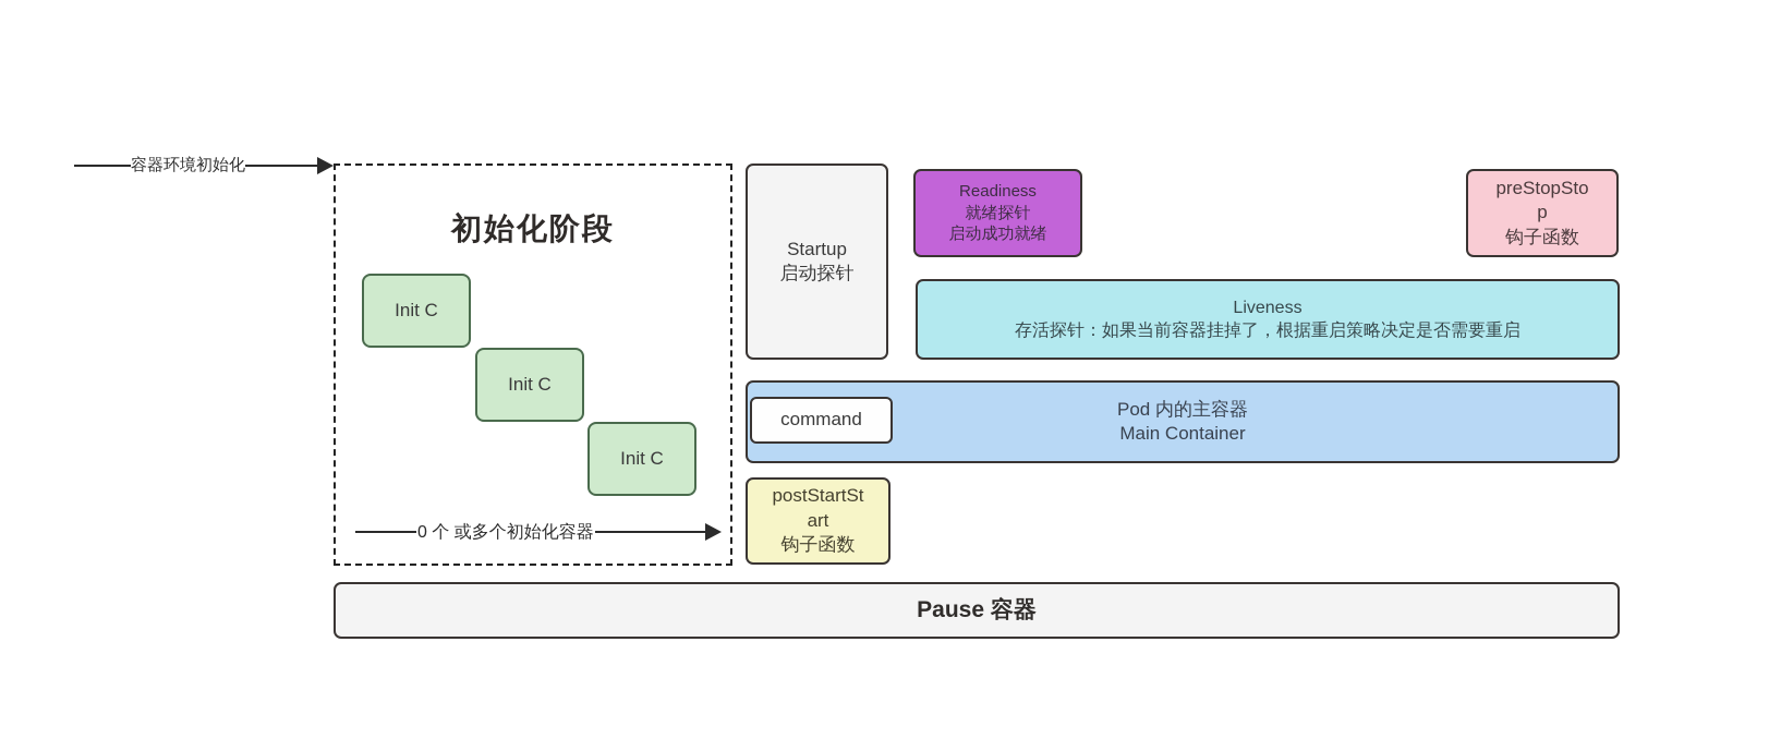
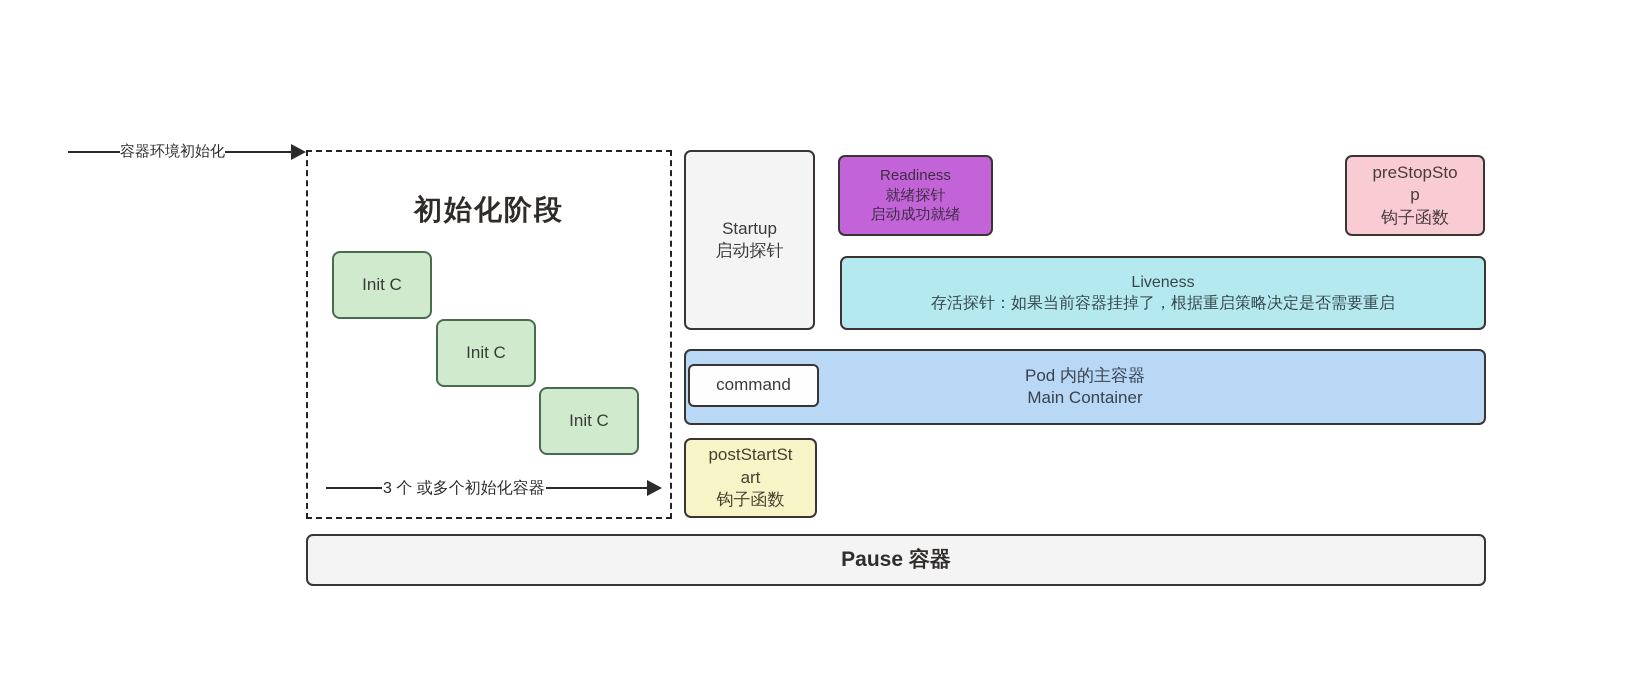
  容器环境初始化
  初始化阶段
  Init C
  Init C
  Init C
- 0 个 或多个初始化容器
+ 3 个 或多个初始化容器
  Startup
  启动探针
  Readiness
  就绪探针
  启动成功就绪
  preStopSto
  p
  钩子函数
  Liveness
  存活探针：如果当前容器挂掉了，根据重启策略决定是否需要重启
  Pod 内的主容器
  Main Container
  command
  postStartSt
  art
  钩子函数
  Pause 容器
